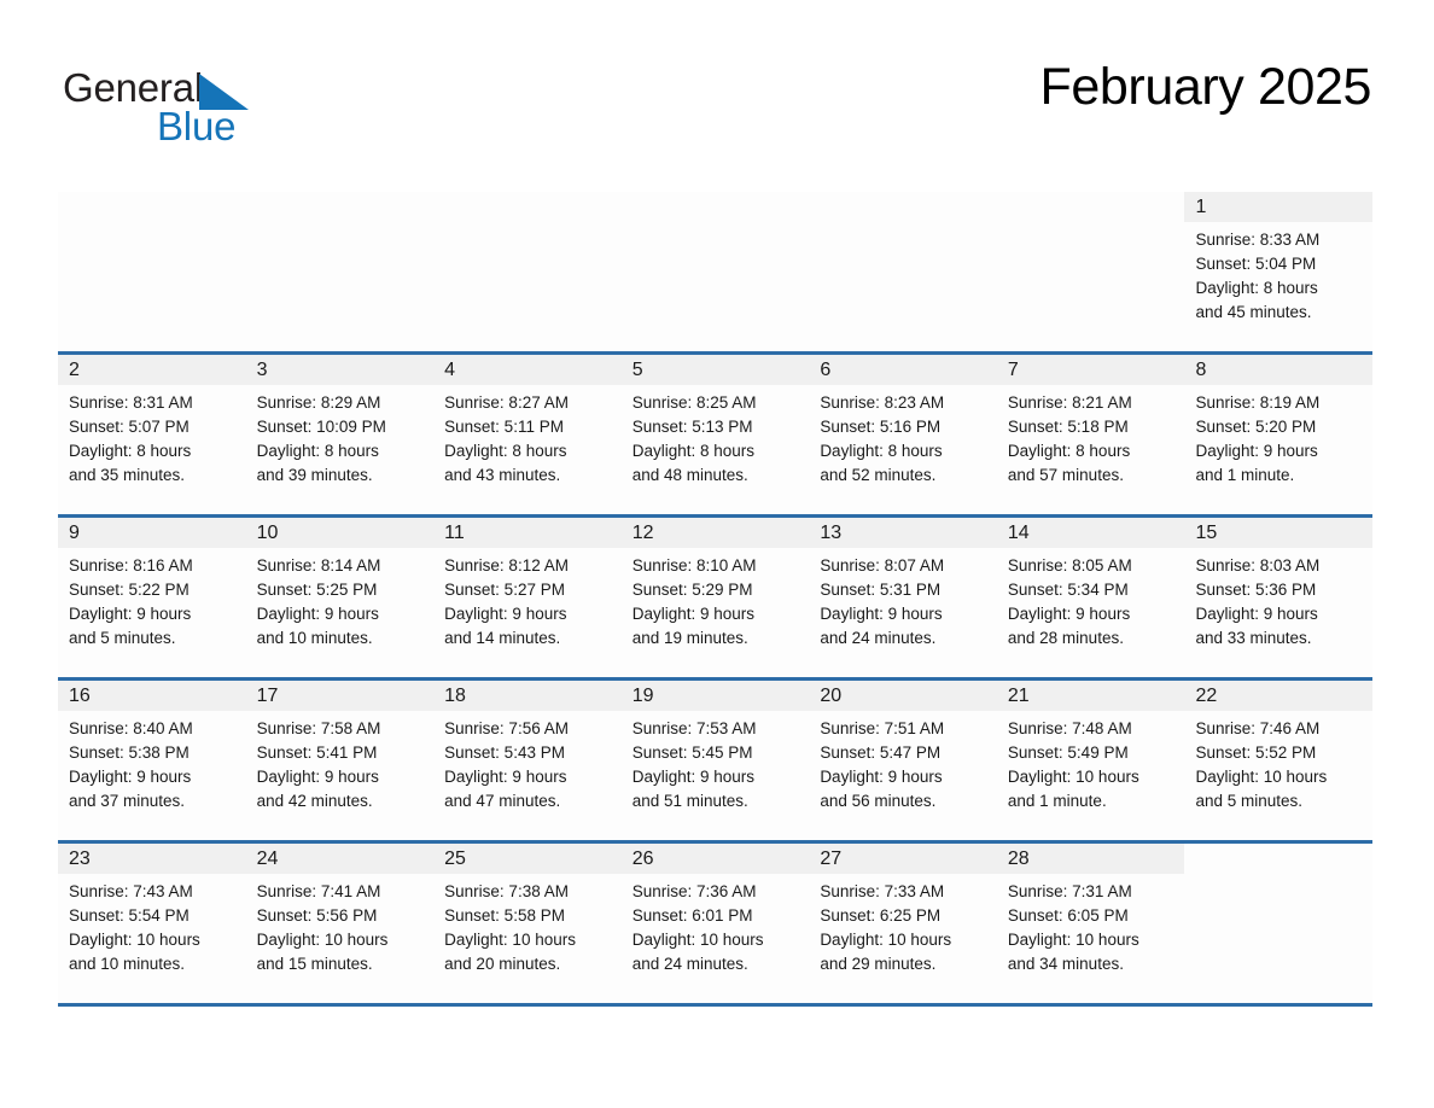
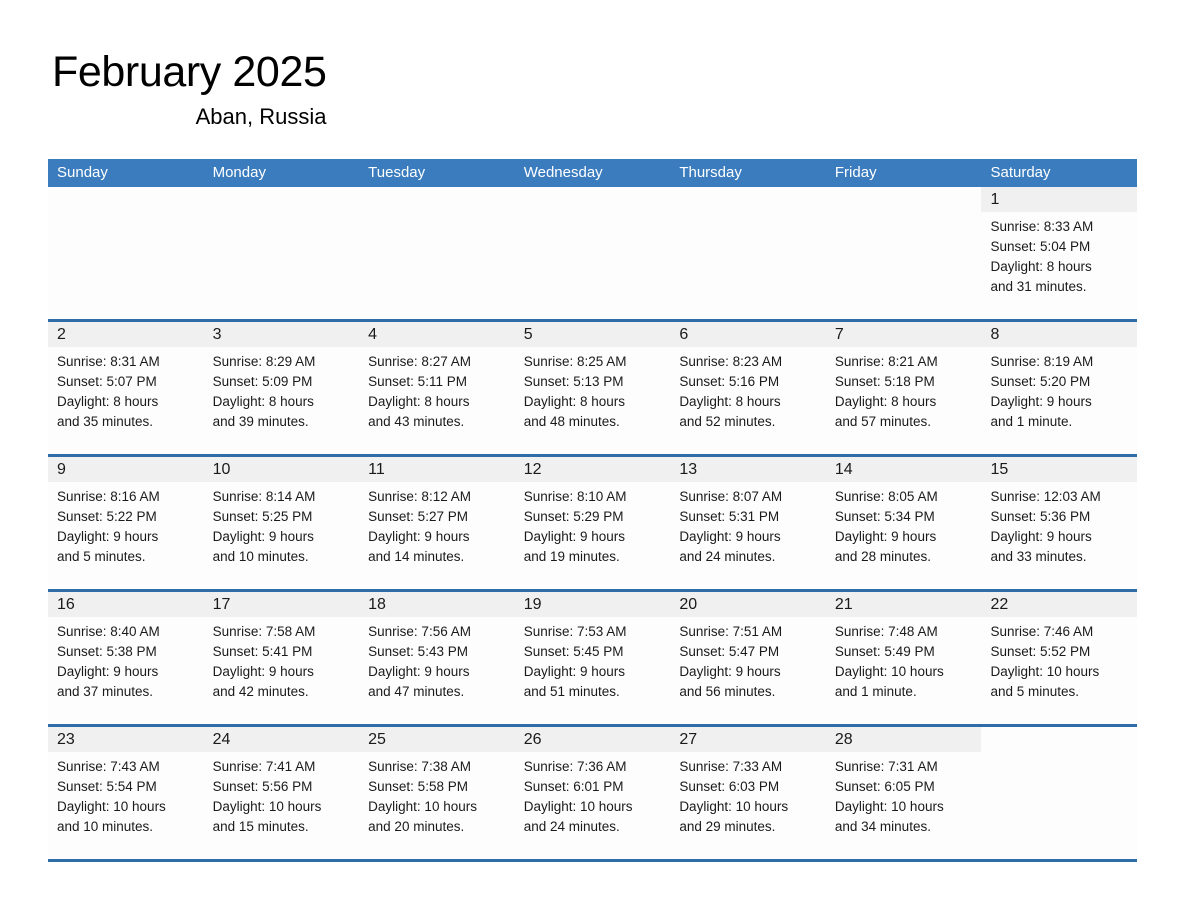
- General
- Blue
  February 2025
+ Aban, Russia
+ Sunday
+ Monday
+ Tuesday
+ Wednesday
+ Thursday
+ Friday
+ Saturday
  1
  Sunrise: 8:33 AM
  Sunset: 5:04 PM
  Daylight: 8 hours
- and 45 minutes.
+ and 31 minutes.
  2
  Sunrise: 8:31 AM
  Sunset: 5:07 PM
  Daylight: 8 hours
  and 35 minutes.
  3
  Sunrise: 8:29 AM
- Sunset: 10:09 PM
+ Sunset: 5:09 PM
  Daylight: 8 hours
  and 39 minutes.
  4
  Sunrise: 8:27 AM
  Sunset: 5:11 PM
  Daylight: 8 hours
  and 43 minutes.
  5
  Sunrise: 8:25 AM
  Sunset: 5:13 PM
  Daylight: 8 hours
  and 48 minutes.
  6
  Sunrise: 8:23 AM
  Sunset: 5:16 PM
  Daylight: 8 hours
  and 52 minutes.
  7
  Sunrise: 8:21 AM
  Sunset: 5:18 PM
  Daylight: 8 hours
  and 57 minutes.
  8
  Sunrise: 8:19 AM
  Sunset: 5:20 PM
  Daylight: 9 hours
  and 1 minute.
  9
  Sunrise: 8:16 AM
  Sunset: 5:22 PM
  Daylight: 9 hours
  and 5 minutes.
  10
  Sunrise: 8:14 AM
  Sunset: 5:25 PM
  Daylight: 9 hours
  and 10 minutes.
  11
  Sunrise: 8:12 AM
  Sunset: 5:27 PM
  Daylight: 9 hours
  and 14 minutes.
  12
  Sunrise: 8:10 AM
  Sunset: 5:29 PM
  Daylight: 9 hours
  and 19 minutes.
  13
  Sunrise: 8:07 AM
  Sunset: 5:31 PM
  Daylight: 9 hours
  and 24 minutes.
  14
  Sunrise: 8:05 AM
  Sunset: 5:34 PM
  Daylight: 9 hours
  and 28 minutes.
  15
- Sunrise: 8:03 AM
+ Sunrise: 12:03 AM
  Sunset: 5:36 PM
  Daylight: 9 hours
  and 33 minutes.
  16
  Sunrise: 8:40 AM
  Sunset: 5:38 PM
  Daylight: 9 hours
  and 37 minutes.
  17
  Sunrise: 7:58 AM
  Sunset: 5:41 PM
  Daylight: 9 hours
  and 42 minutes.
  18
  Sunrise: 7:56 AM
  Sunset: 5:43 PM
  Daylight: 9 hours
  and 47 minutes.
  19
  Sunrise: 7:53 AM
  Sunset: 5:45 PM
  Daylight: 9 hours
  and 51 minutes.
  20
  Sunrise: 7:51 AM
  Sunset: 5:47 PM
  Daylight: 9 hours
  and 56 minutes.
  21
  Sunrise: 7:48 AM
  Sunset: 5:49 PM
  Daylight: 10 hours
  and 1 minute.
  22
  Sunrise: 7:46 AM
  Sunset: 5:52 PM
  Daylight: 10 hours
  and 5 minutes.
  23
  Sunrise: 7:43 AM
  Sunset: 5:54 PM
  Daylight: 10 hours
  and 10 minutes.
  24
  Sunrise: 7:41 AM
  Sunset: 5:56 PM
  Daylight: 10 hours
  and 15 minutes.
  25
  Sunrise: 7:38 AM
  Sunset: 5:58 PM
  Daylight: 10 hours
  and 20 minutes.
  26
  Sunrise: 7:36 AM
  Sunset: 6:01 PM
  Daylight: 10 hours
  and 24 minutes.
  27
  Sunrise: 7:33 AM
- Sunset: 6:25 PM
+ Sunset: 6:03 PM
  Daylight: 10 hours
  and 29 minutes.
  28
  Sunrise: 7:31 AM
  Sunset: 6:05 PM
  Daylight: 10 hours
  and 34 minutes.
